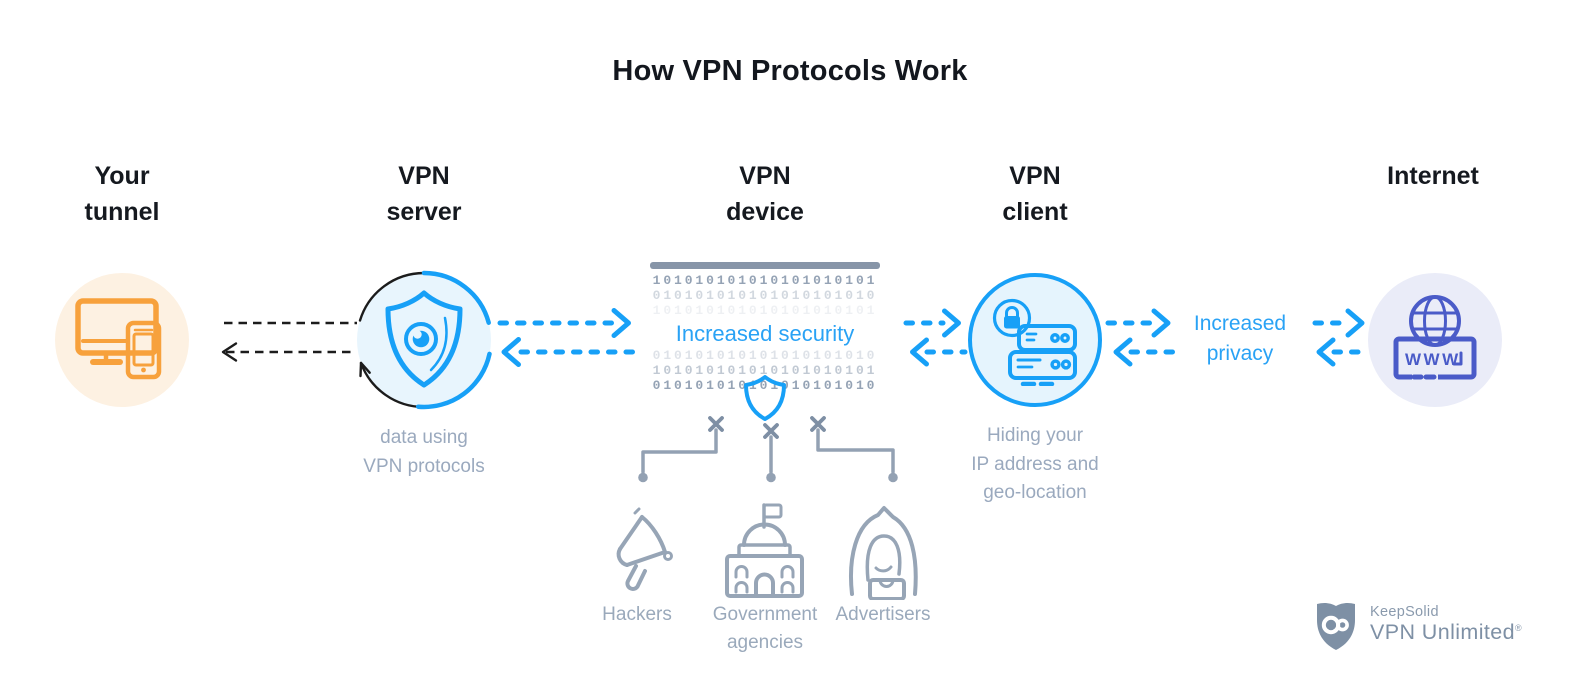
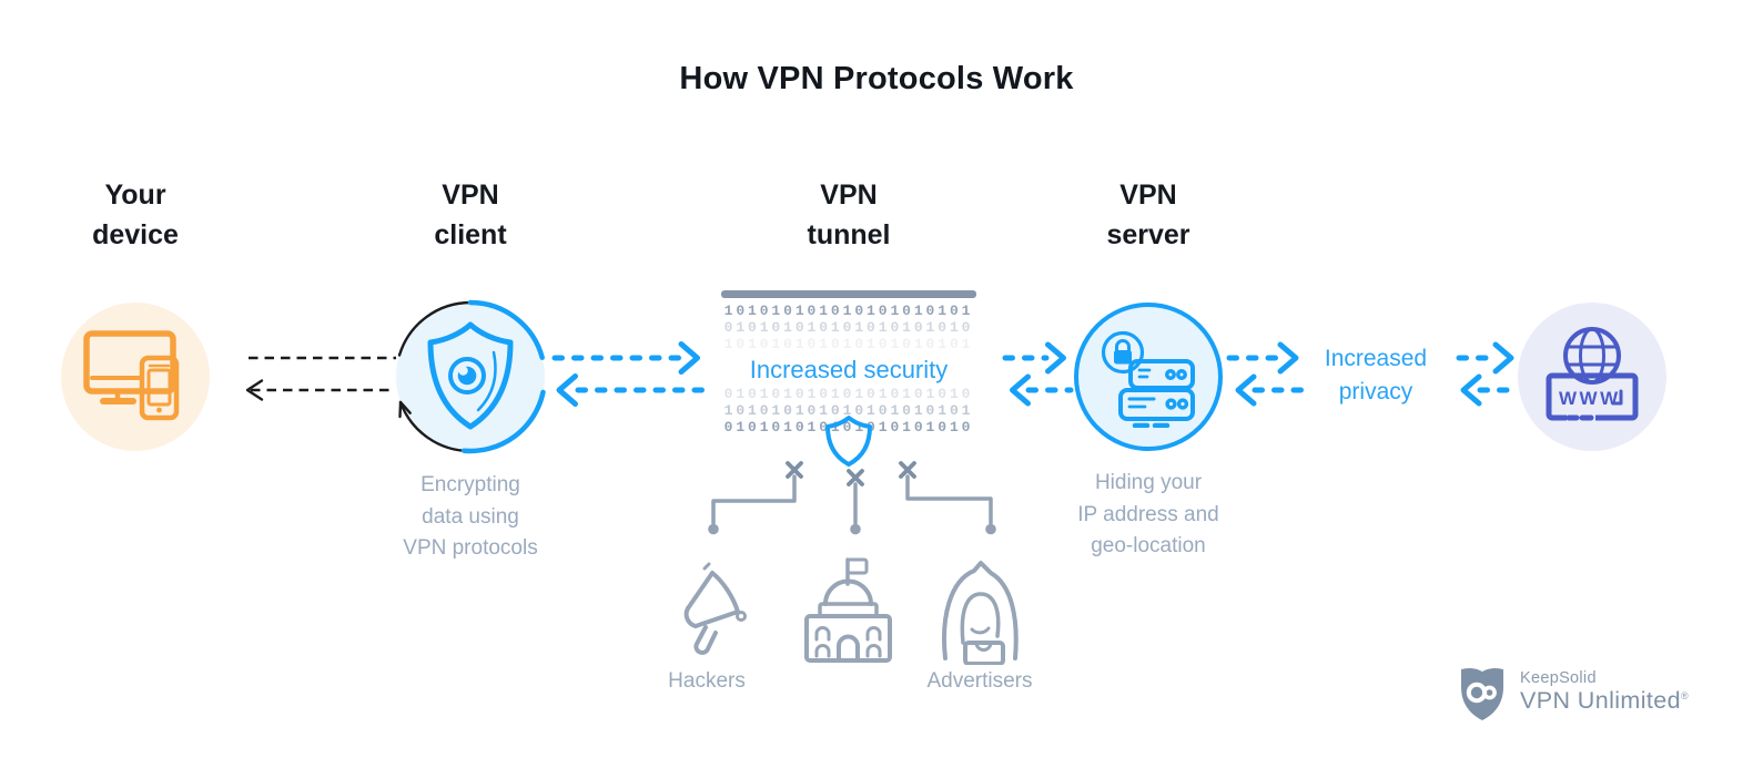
  How VPN Protocols Work
  Your
- tunnel
+ device
  VPN
- server
+ client
  VPN
- device
+ tunnel
  VPN
- client
+ server
- Internet
  101010101010101010101
  010101010101010101010
  Increased security
  010101010101010101010
  101010101010101010101
  010101010101010101010
  WWW
+ Encrypting
  data using
  VPN protocols
  Hiding your
  IP address and
  geo-location
  Increased
  privacy
  Hackers
- Government
- agencies
  Advertisers
  KeepSolid
  VPN Unlimited®
